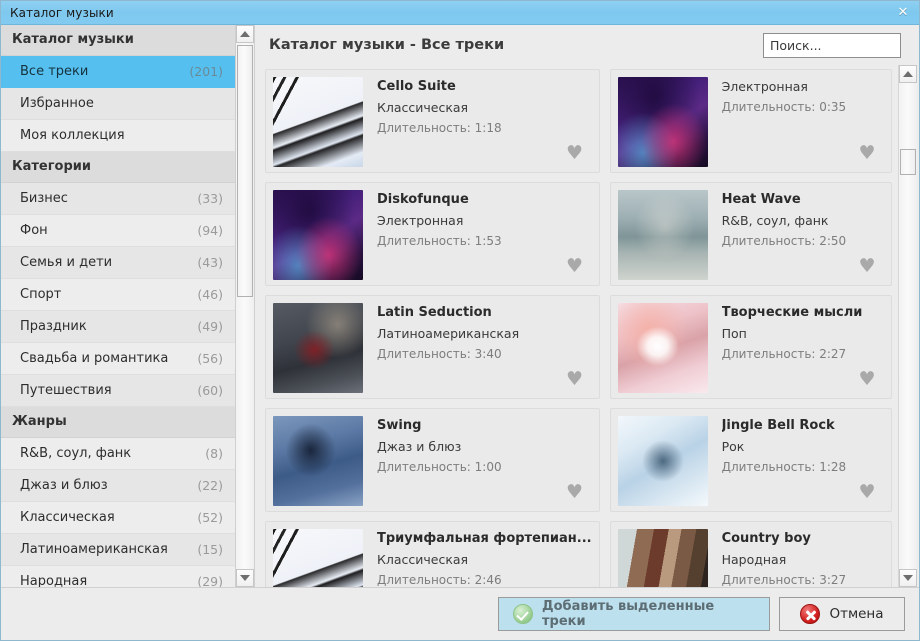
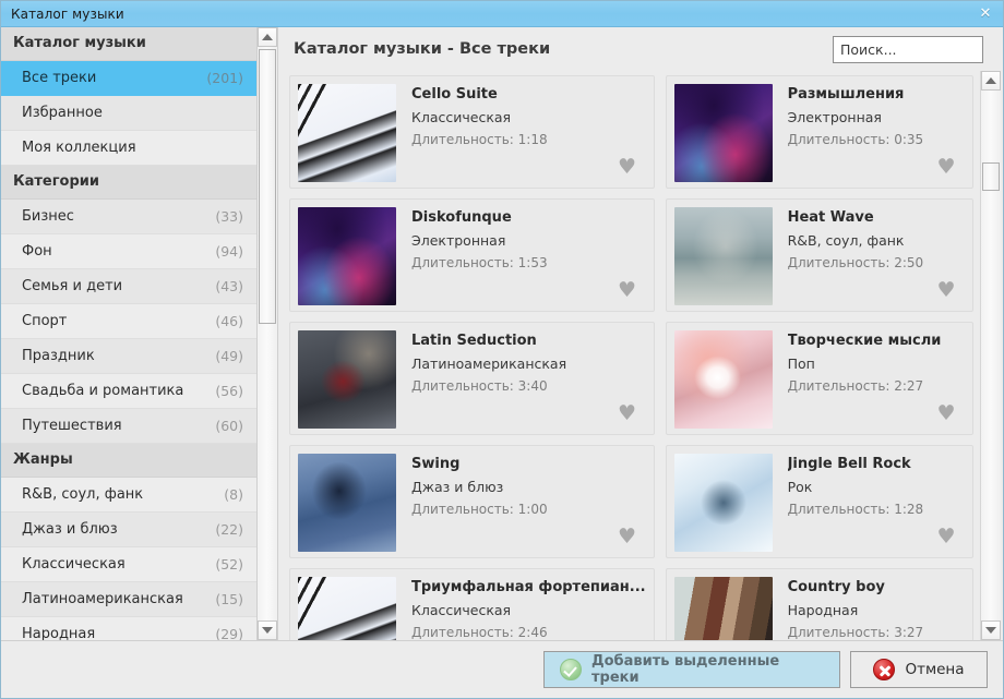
  Каталог музыки
  ✕
  Каталог музыки
  Все треки
  (201)
  Избранное
  Моя коллекция
  Категории
  Бизнес
  (33)
  Фон
  (94)
  Семья и дети
  (43)
  Спорт
  (46)
  Праздник
  (49)
  Свадьба и романтика
  (56)
  Путешествия
  (60)
  Жанры
  R&B, соул, фанк
  (8)
  Джаз и блюз
  (22)
  Классическая
  (52)
  Латиноамериканская
  (15)
  Народная
  (29)
  Каталог музыки - Все треки
  Поиск...
  Cello Suite
  Классическая
  Длительность: 1:18
  ♥
+ Размышления
  Электронная
  Длительность: 0:35
  ♥
  Diskofunque
  Электронная
  Длительность: 1:53
  ♥
  Heat Wave
  R&B, соул, фанк
  Длительность: 2:50
  ♥
  Latin Seduction
  Латиноамериканская
  Длительность: 3:40
  ♥
  Творческие мысли
  Поп
  Длительность: 2:27
  ♥
  Swing
  Джаз и блюз
  Длительность: 1:00
  ♥
  Jingle Bell Rock
  Рок
  Длительность: 1:28
  ♥
  Триумфальная фортепиан...
  Классическая
  Длительность: 2:46
  Country boy
  Народная
  Длительность: 3:27
  Добавить выделенные треки
  Отмена
